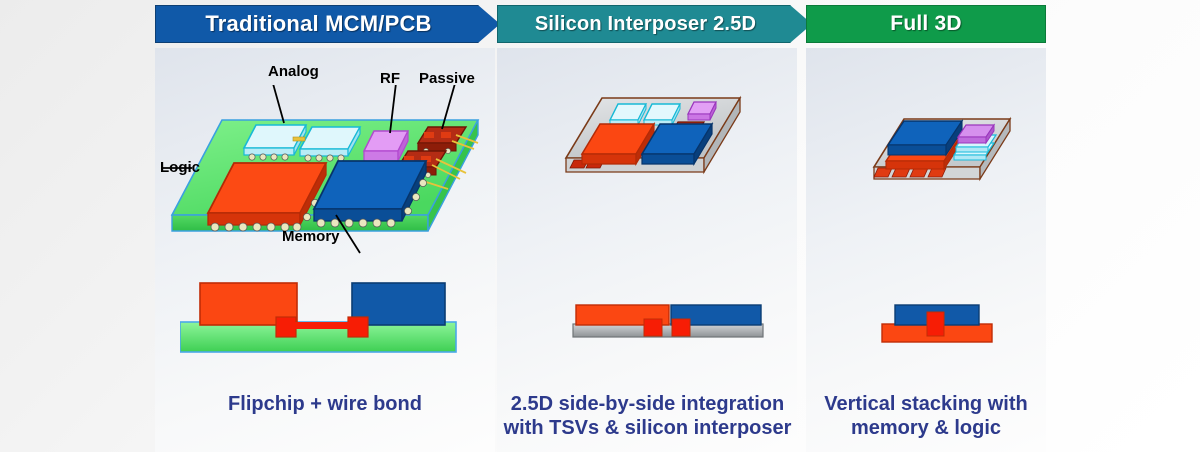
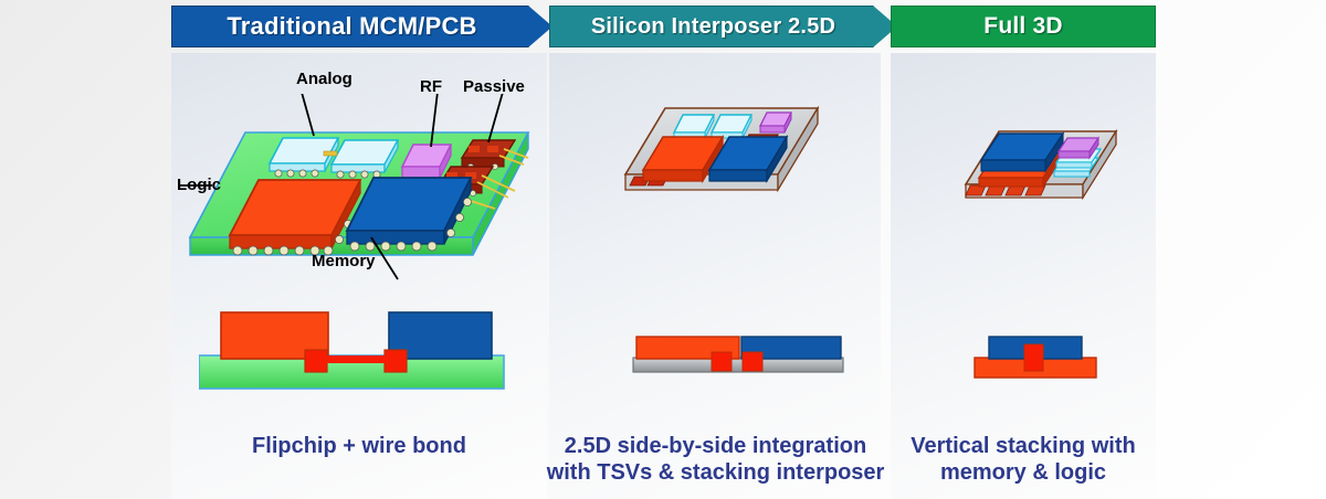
  Traditional MCM/PCB
  Silicon Interposer 2.5D
  Full 3D
  Analog
  RF
  Passive
  Logic
  Memory
  Flipchip + wire bond
  2.5D side-by-side integration
- with TSVs & silicon interposer
+ with TSVs & stacking interposer
  Vertical stacking with
  memory & logic
